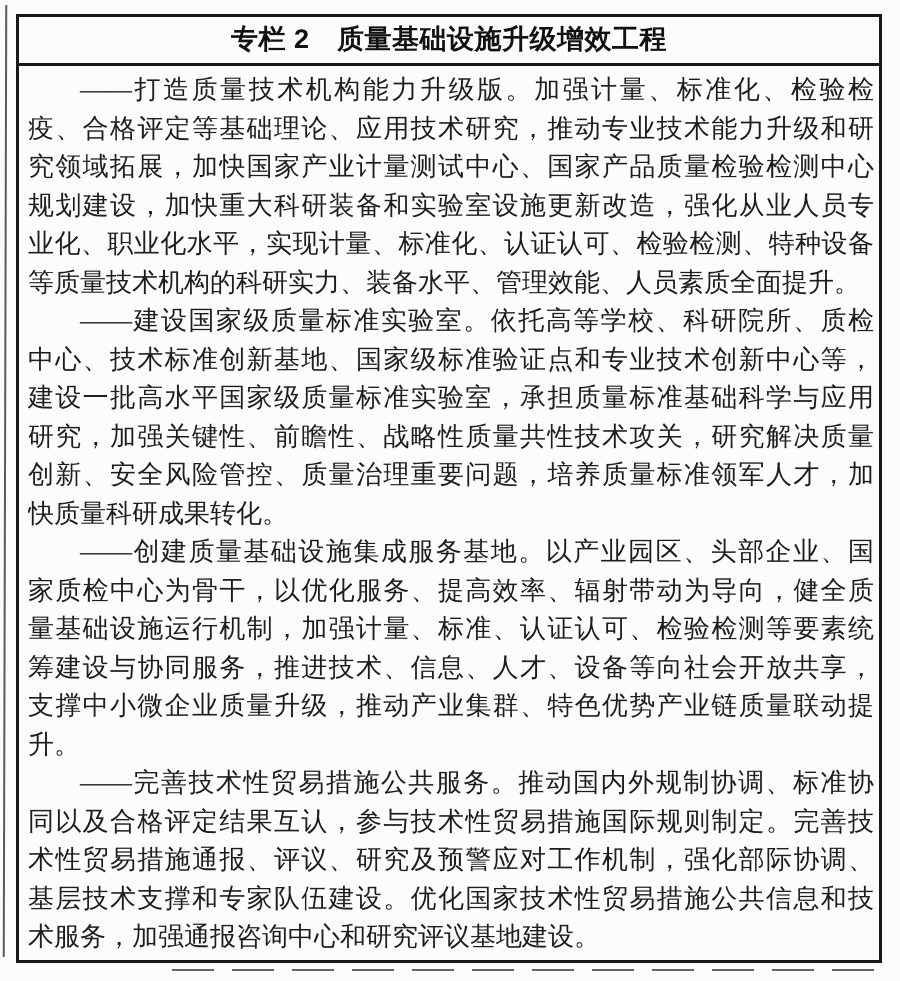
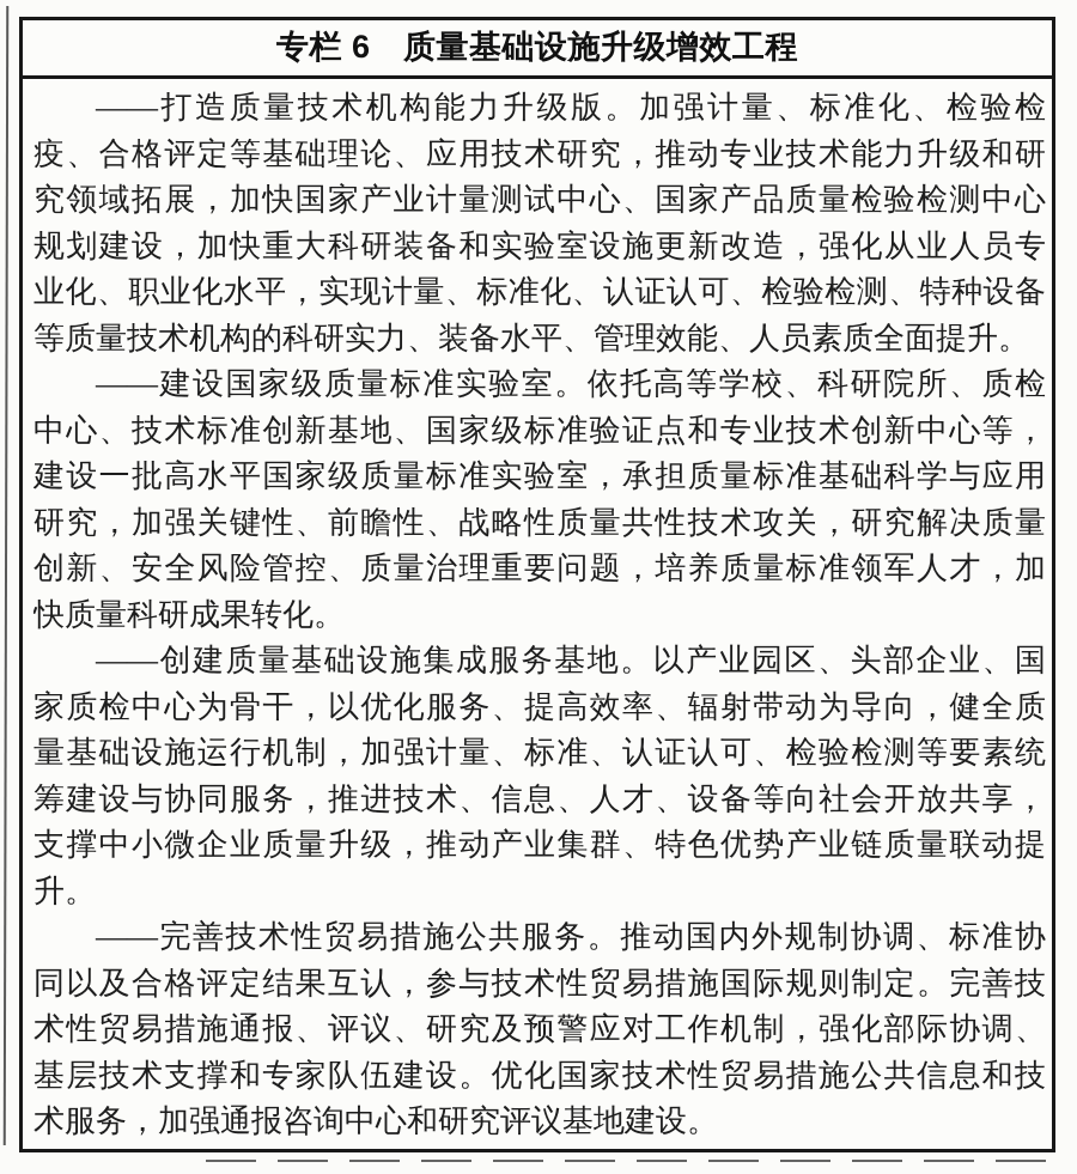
- 专栏 2 质量基础设施升级增效工程
+ 专栏 6 质量基础设施升级增效工程
  ——打造质量技术机构能力升级版。加强计量、标准化、检验检
  疫、合格评定等基础理论、应用技术研究，推动专业技术能力升级和研
  究领域拓展，加快国家产业计量测试中心、国家产品质量检验检测中心
  规划建设，加快重大科研装备和实验室设施更新改造，强化从业人员专
  业化、职业化水平，实现计量、标准化、认证认可、检验检测、特种设备
  等质量技术机构的科研实力、装备水平、管理效能、人员素质全面提升。
  ——建设国家级质量标准实验室。依托高等学校、科研院所、质检
  中心、技术标准创新基地、国家级标准验证点和专业技术创新中心等，
  建设一批高水平国家级质量标准实验室，承担质量标准基础科学与应用
  研究，加强关键性、前瞻性、战略性质量共性技术攻关，研究解决质量
  创新、安全风险管控、质量治理重要问题，培养质量标准领军人才，加
  快质量科研成果转化。
  ——创建质量基础设施集成服务基地。以产业园区、头部企业、国
  家质检中心为骨干，以优化服务、提高效率、辐射带动为导向，健全质
  量基础设施运行机制，加强计量、标准、认证认可、检验检测等要素统
  筹建设与协同服务，推进技术、信息、人才、设备等向社会开放共享，
  支撑中小微企业质量升级，推动产业集群、特色优势产业链质量联动提
  升。
  ——完善技术性贸易措施公共服务。推动国内外规制协调、标准协
  同以及合格评定结果互认，参与技术性贸易措施国际规则制定。完善技
  术性贸易措施通报、评议、研究及预警应对工作机制，强化部际协调、
  基层技术支撑和专家队伍建设。优化国家技术性贸易措施公共信息和技
  术服务，加强通报咨询中心和研究评议基地建设。
